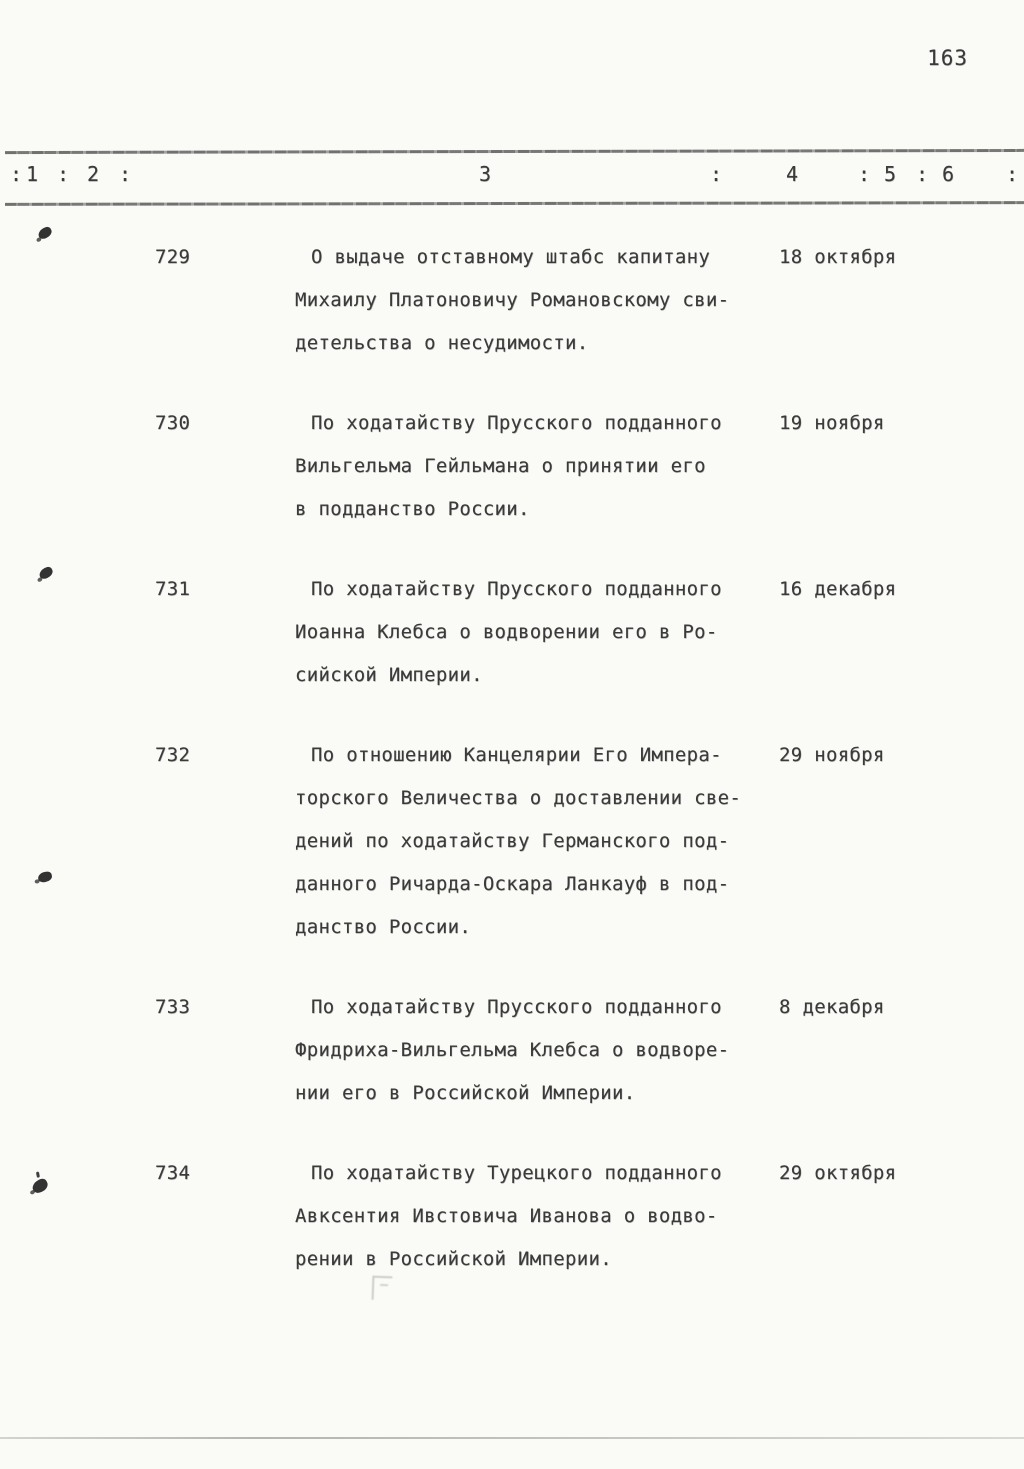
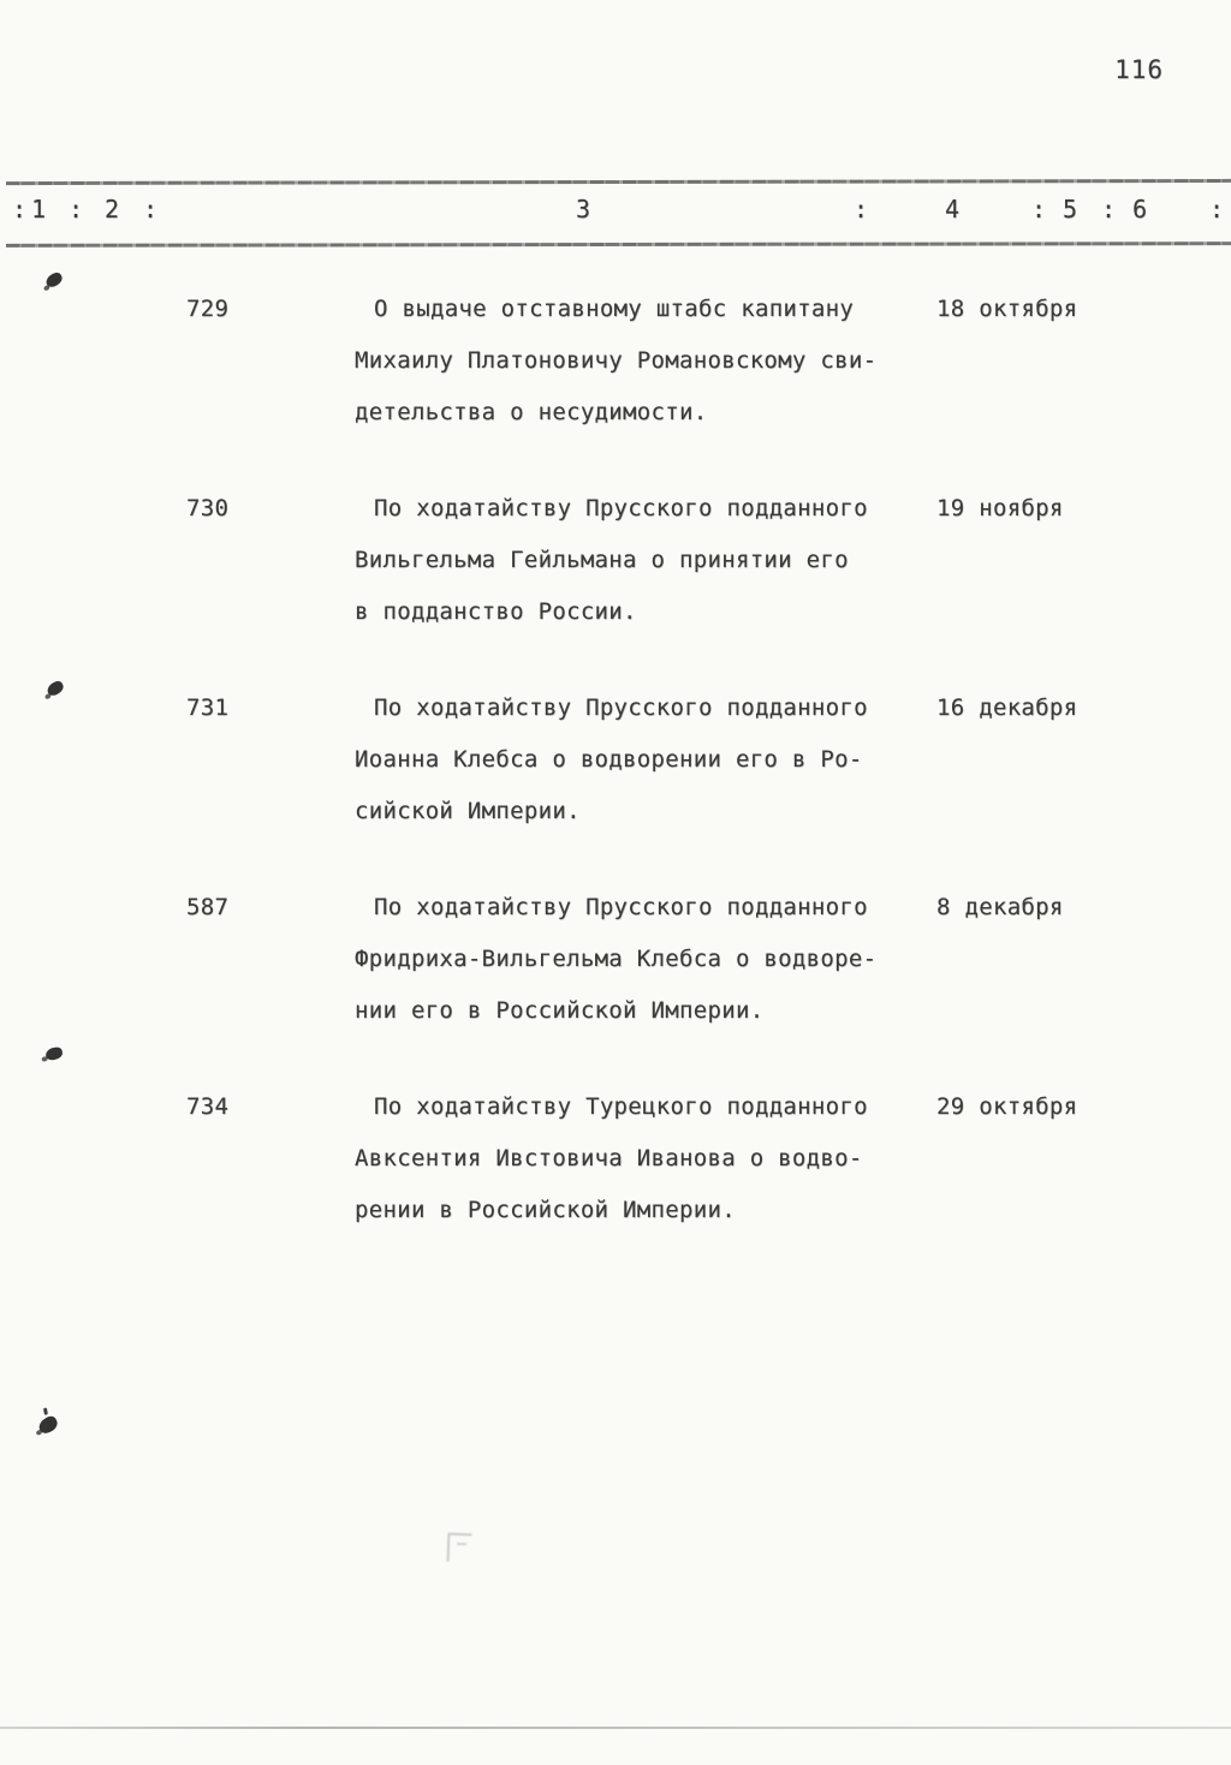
- 163
+ 116
  :
  1
  :
  2
  :
  3
  :
  4
  :
  5
  :
  6
  :
  729
  О выдаче отставному штабс капитану
  Михаилу Платоновичу Романовскому сви-
  детельства о несудимости.
  18 октября
  730
  По ходатайству Прусского подданного
  Вильгельма Гейльмана о принятии его
  в подданство России.
  19 ноября
  731
  По ходатайству Прусского подданного
  Иоанна Клебса о водворении его в Ро-
  сийской Империи.
  16 декабря
- 732
- По отношению Канцелярии Его Импера-
- торского Величества о доставлении све-
- дений по ходатайству Германского под-
- данного Ричарда-Оскара Ланкауф в под-
- данство России.
- 29 ноября
- 733
+ 587
  По ходатайству Прусского подданного
  Фридриха-Вильгельма Клебса о водворе-
  нии его в Российской Империи.
  8 декабря
  734
  По ходатайству Турецкого подданного
  Авксентия Ивстовича Иванова о водво-
  рении в Российской Империи.
  29 октября
